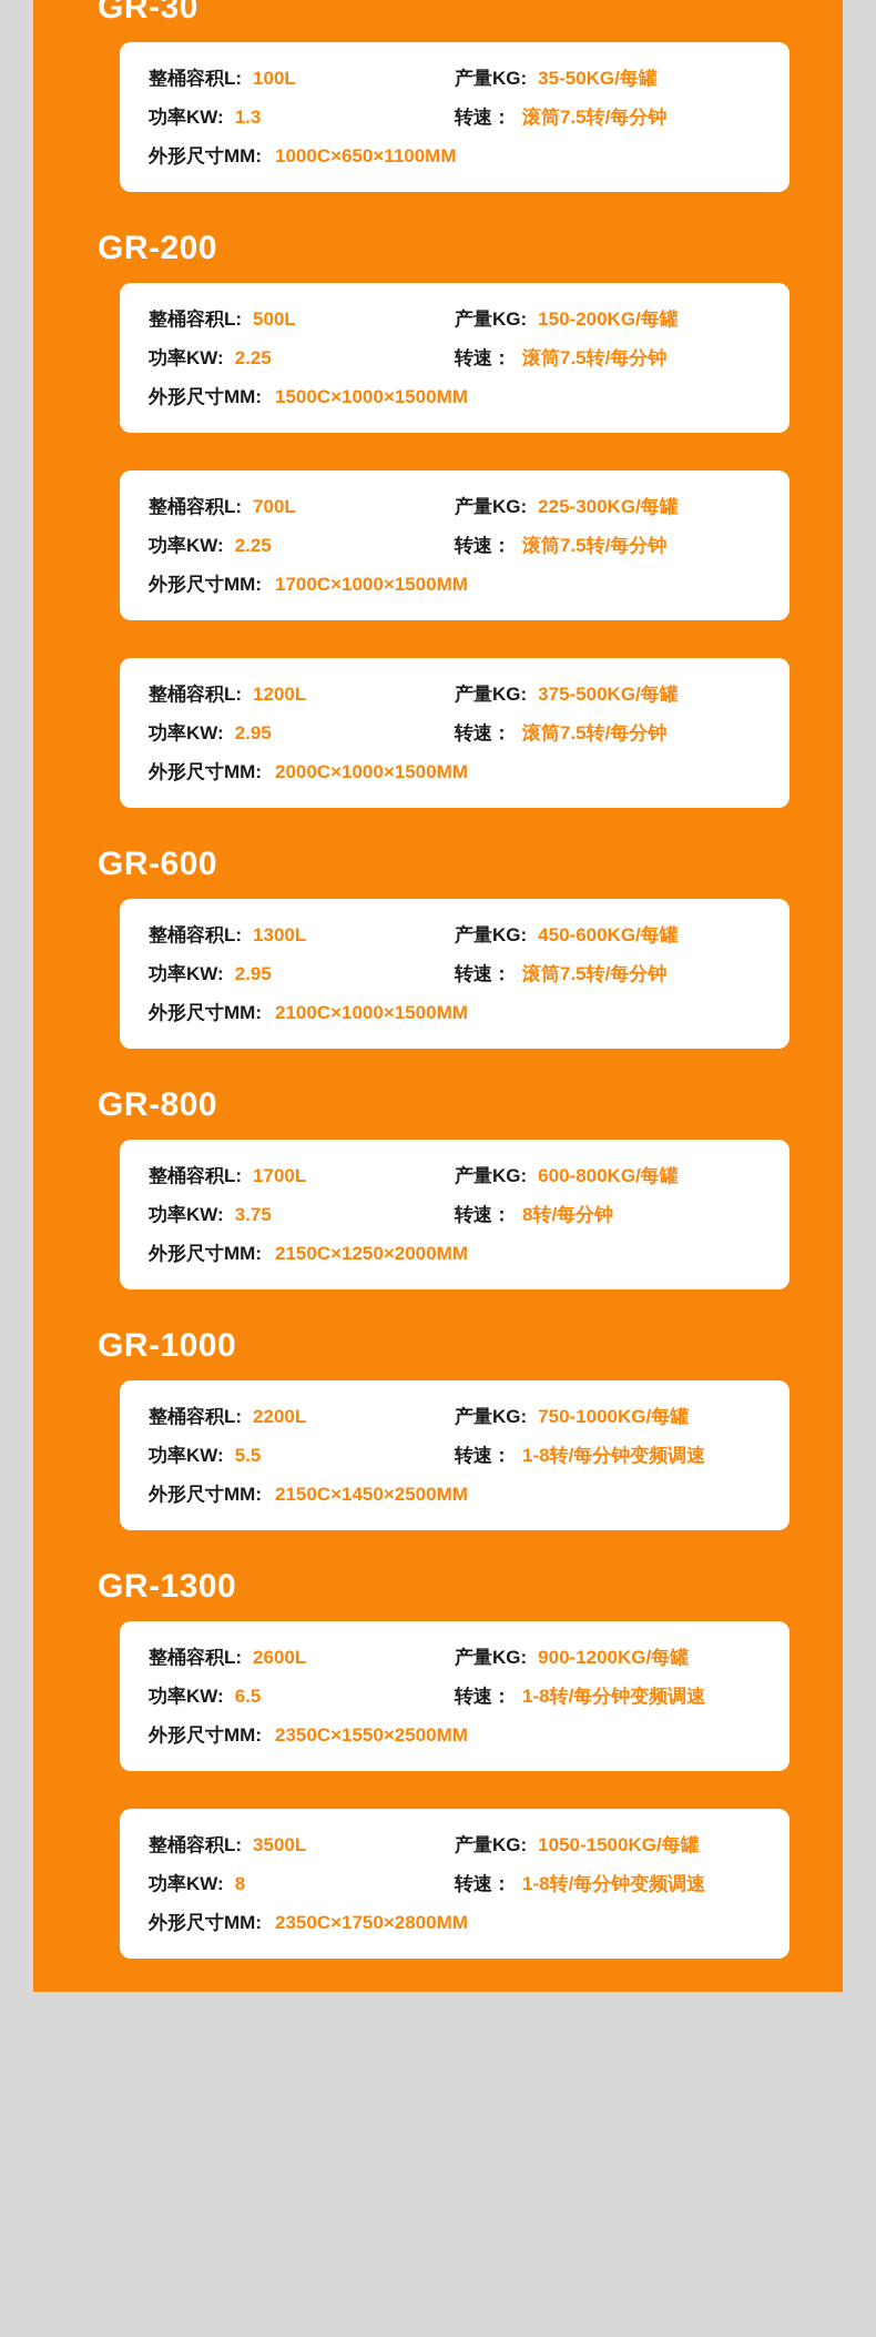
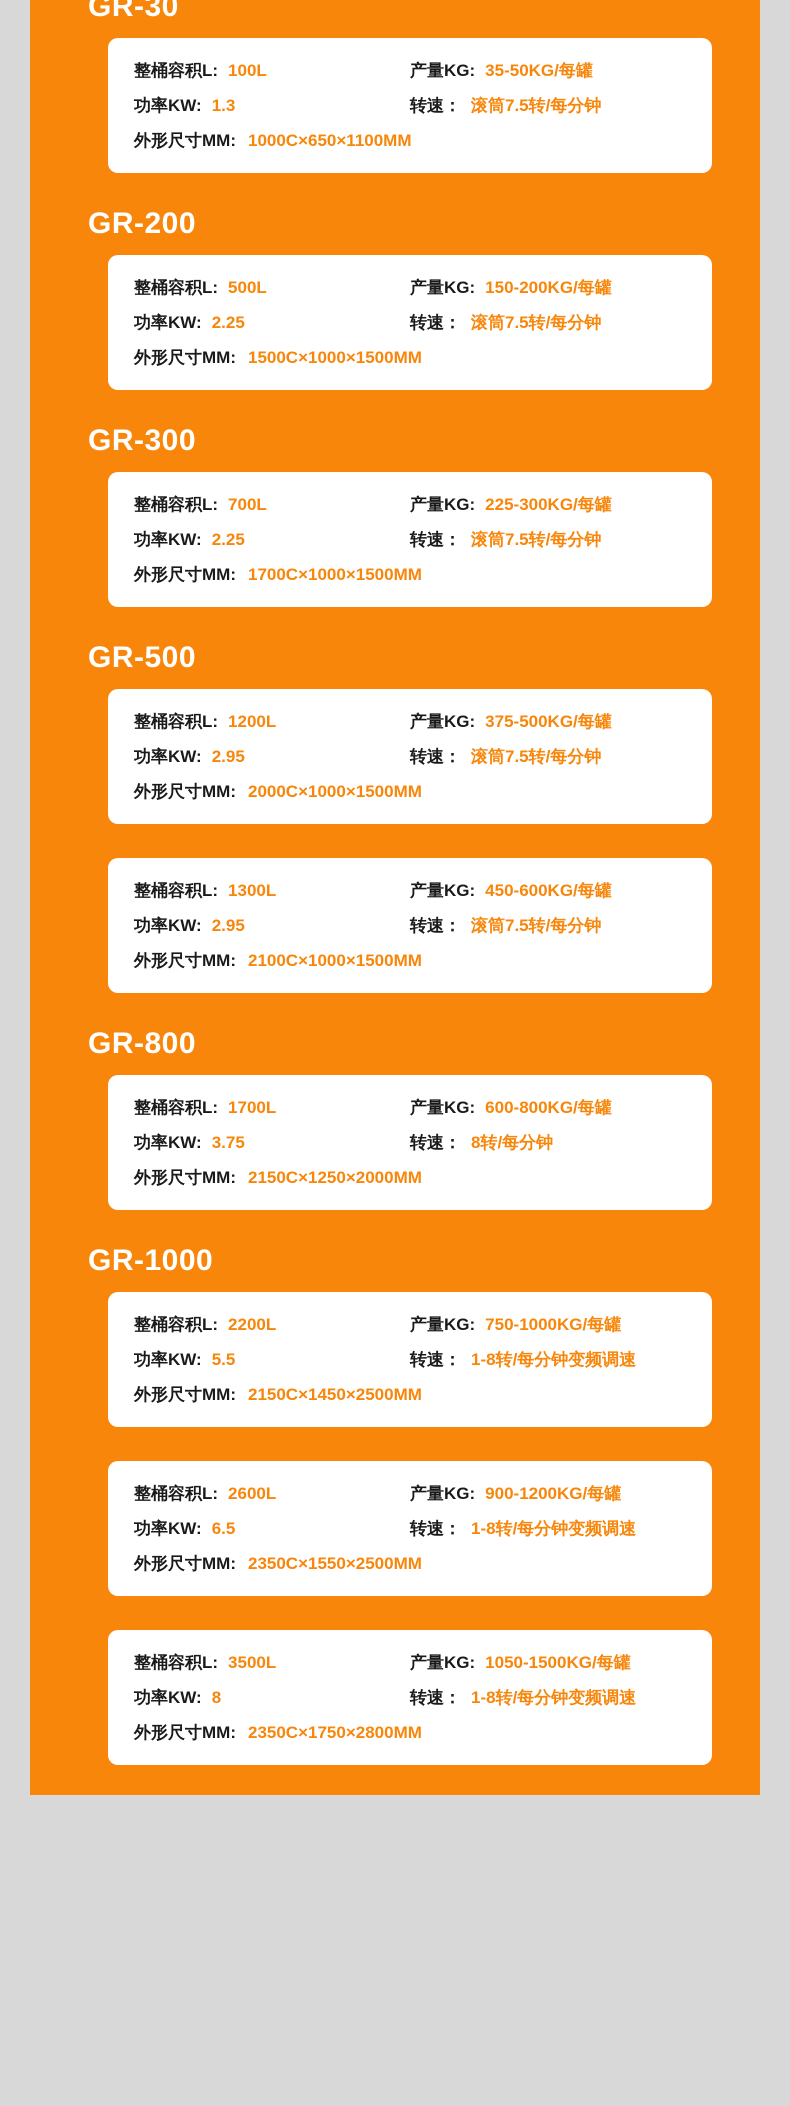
  GR-30
  整桶容积L:
  100L
  产量KG:
  35-50KG/每罐
  功率KW:
  1.3
  转速：
  滚筒7.5转/每分钟
  外形尺寸MM:
  1000C×650×1100MM
  GR-200
  整桶容积L:
  500L
  产量KG:
  150-200KG/每罐
  功率KW:
  2.25
  转速：
  滚筒7.5转/每分钟
  外形尺寸MM:
  1500C×1000×1500MM
+ GR-300
  整桶容积L:
  700L
  产量KG:
  225-300KG/每罐
  功率KW:
  2.25
  转速：
  滚筒7.5转/每分钟
  外形尺寸MM:
  1700C×1000×1500MM
+ GR-500
  整桶容积L:
  1200L
  产量KG:
  375-500KG/每罐
  功率KW:
  2.95
  转速：
  滚筒7.5转/每分钟
  外形尺寸MM:
  2000C×1000×1500MM
- GR-600
  整桶容积L:
  1300L
  产量KG:
  450-600KG/每罐
  功率KW:
  2.95
  转速：
  滚筒7.5转/每分钟
  外形尺寸MM:
  2100C×1000×1500MM
  GR-800
  整桶容积L:
  1700L
  产量KG:
  600-800KG/每罐
  功率KW:
  3.75
  转速：
  8转/每分钟
  外形尺寸MM:
  2150C×1250×2000MM
  GR-1000
  整桶容积L:
  2200L
  产量KG:
  750-1000KG/每罐
  功率KW:
  5.5
  转速：
  1-8转/每分钟变频调速
  外形尺寸MM:
  2150C×1450×2500MM
- GR-1300
  整桶容积L:
  2600L
  产量KG:
  900-1200KG/每罐
  功率KW:
  6.5
  转速：
  1-8转/每分钟变频调速
  外形尺寸MM:
  2350C×1550×2500MM
  整桶容积L:
  3500L
  产量KG:
  1050-1500KG/每罐
  功率KW:
  8
  转速：
  1-8转/每分钟变频调速
  外形尺寸MM:
  2350C×1750×2800MM
